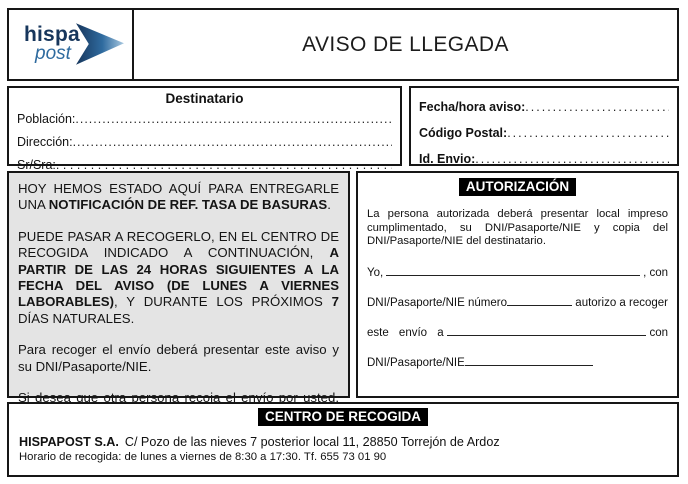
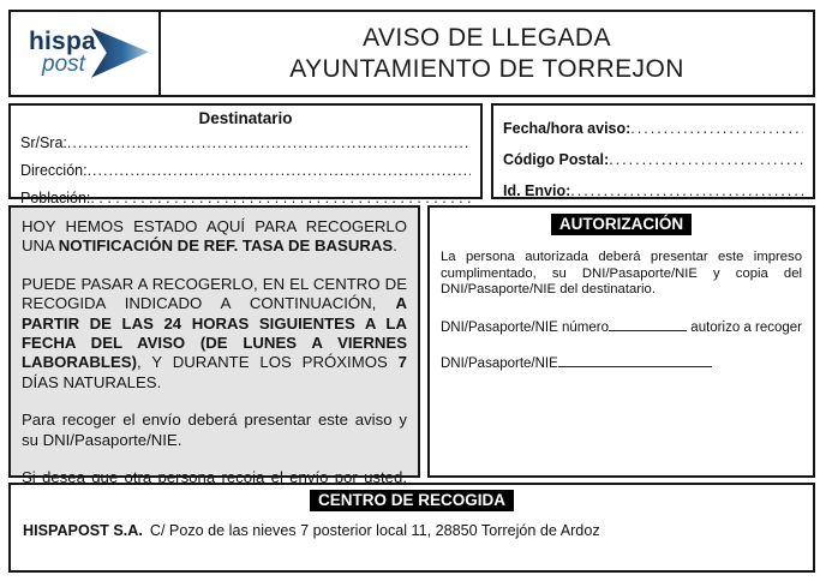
  hispa
  post
  AVISO DE LLEGADA
+ AYUNTAMIENTO DE TORREJON
  Destinatario
- Población:
+ Sr/Sra:
  Dirección:
- Sr/Sra:
+ Población:
  Fecha/hora aviso:
  Código Postal:
  Id. Envio:
- HOY HEMOS ESTADO AQUÍ PARA ENTREGARLE UNA NOTIFICACIÓN DE REF. TASA DE BASURAS.
+ HOY HEMOS ESTADO AQUÍ PARA RECOGERLO UNA NOTIFICACIÓN DE REF. TASA DE BASURAS.
  PUEDE PASAR A RECOGERLO, EN EL CENTRO DE RECOGIDA INDICADO A CONTINUACIÓN, A PARTIR DE LAS 24 HORAS SIGUIENTES A LA FECHA DEL AVISO (DE LUNES A VIERNES LABORABLES), Y DURANTE LOS PRÓXIMOS 7 DÍAS NATURALES.
  Para recoger el envío deberá presentar este aviso y su DNI/Pasaporte/NIE.
  AUTORIZACIÓN
- La persona autorizada deberá presentar local impreso cumplimentado, su DNI/Pasaporte/NIE y copia del DNI/Pasaporte/NIE del destinatario.
+ La persona autorizada deberá presentar este impreso cumplimentado, su DNI/Pasaporte/NIE y copia del DNI/Pasaporte/NIE del destinatario.
- Yo,
- , con
  DNI/Pasaporte/NIE número
  autorizo a recoger
- este envío a
- con
  DNI/Pasaporte/NIE
  CENTRO DE RECOGIDA
  HISPAPOST S.A. C/ Pozo de las nieves 7 posterior local 11, 28850 Torrejón de Ardoz
- Horario de recogida: de lunes a viernes de 8:30 a 17:30. Tf. 655 73 01 90
